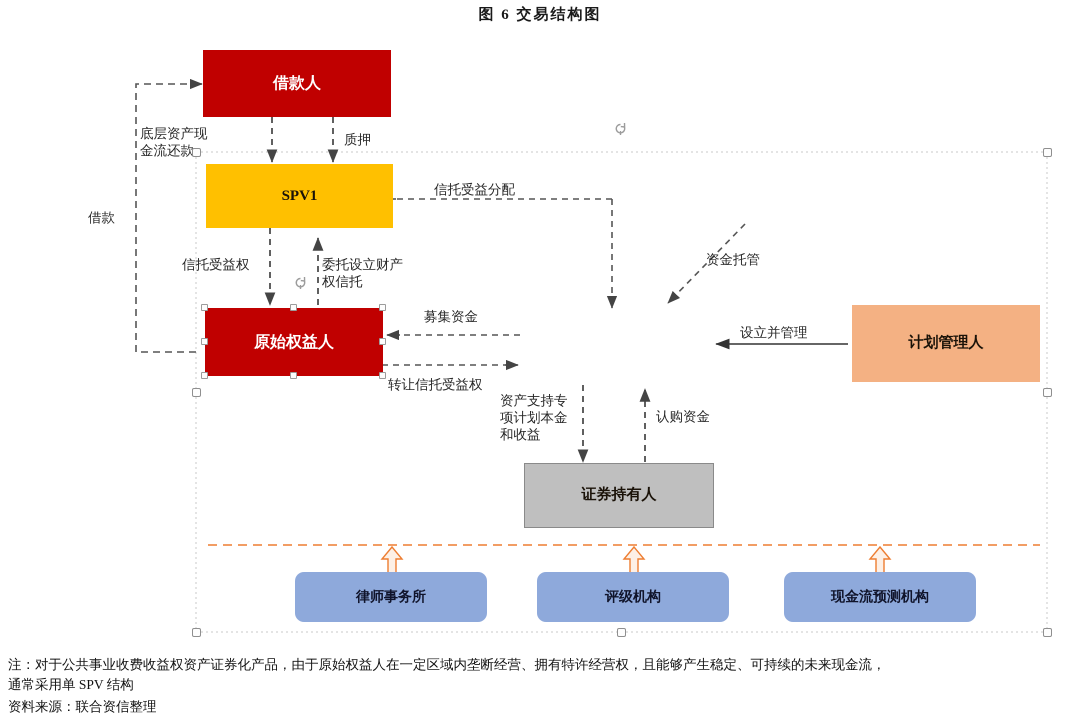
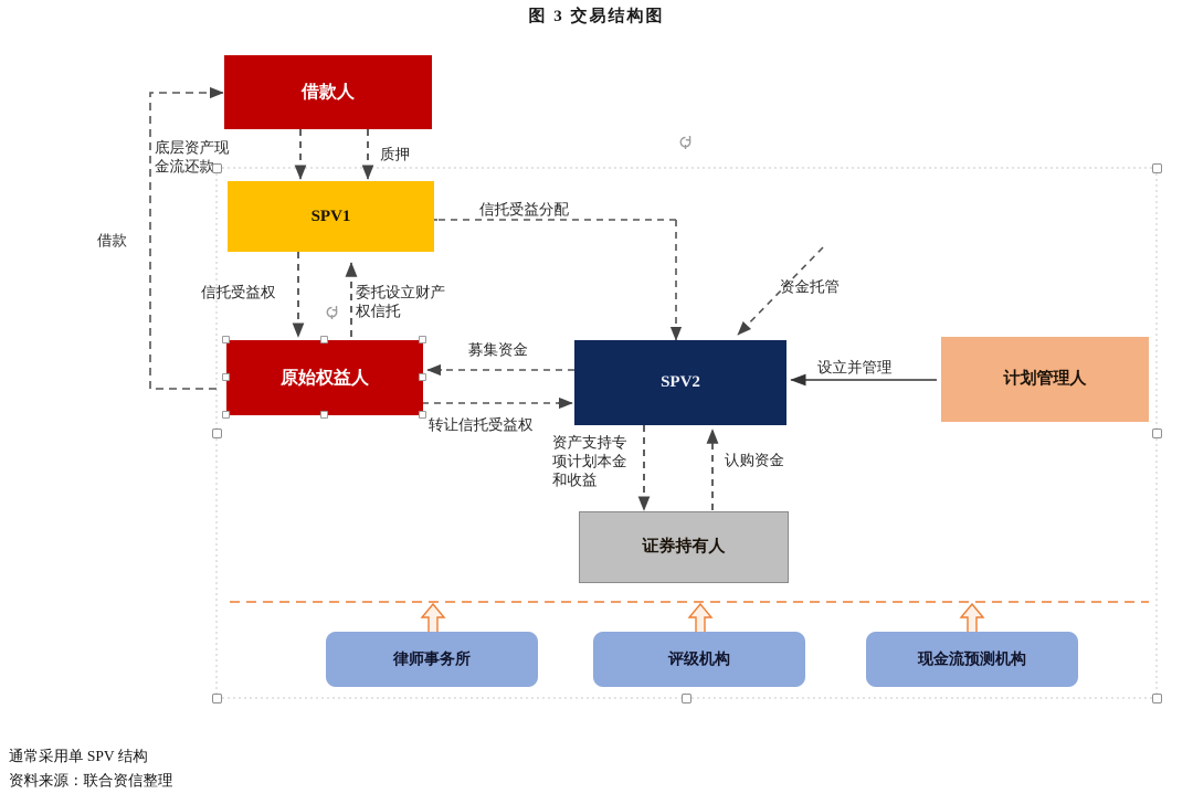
- 图 6 交易结构图
+ 图 3 交易结构图
  借款人
  SPV1
  原始权益人
+ SPV2
  计划管理人
  证券持有人
  律师事务所
  评级机构
  现金流预测机构
  底层资产现
  金流还款
  质押
  借款
  信托受益权
  委托设立财产
  权信托
  信托受益分配
  募集资金
  转让信托受益权
  资金托管
  设立并管理
  资产支持专
  项计划本金
  和收益
  认购资金
- 注：对于公共事业收费收益权资产证券化产品，由于原始权益人在一定区域内垄断经营、拥有特许经营权，且能够产生稳定、可持续的未来现金流，
  通常采用单 SPV 结构
  资料来源：联合资信整理
